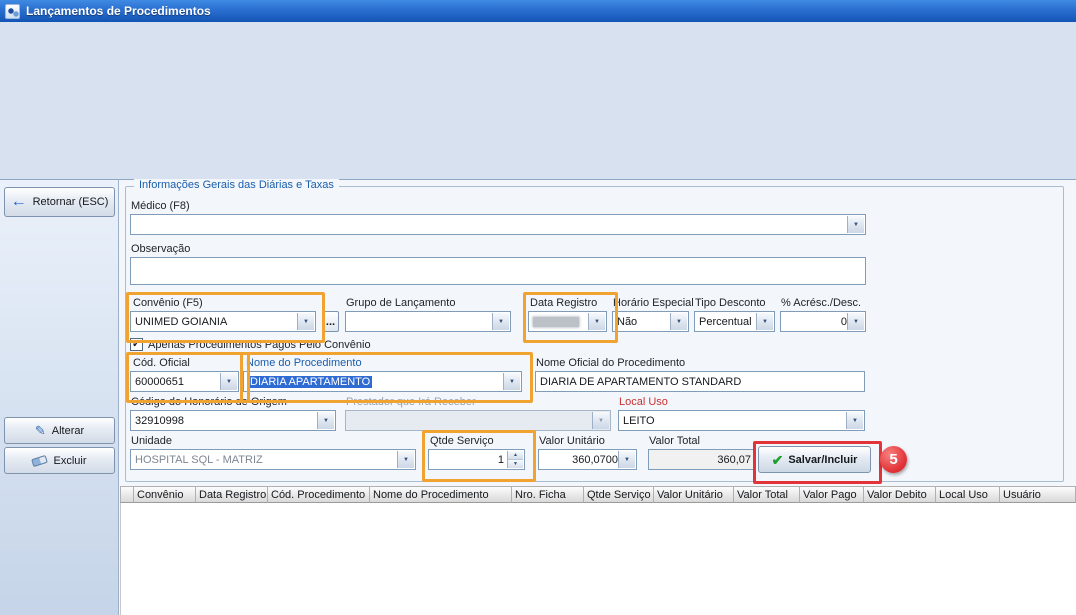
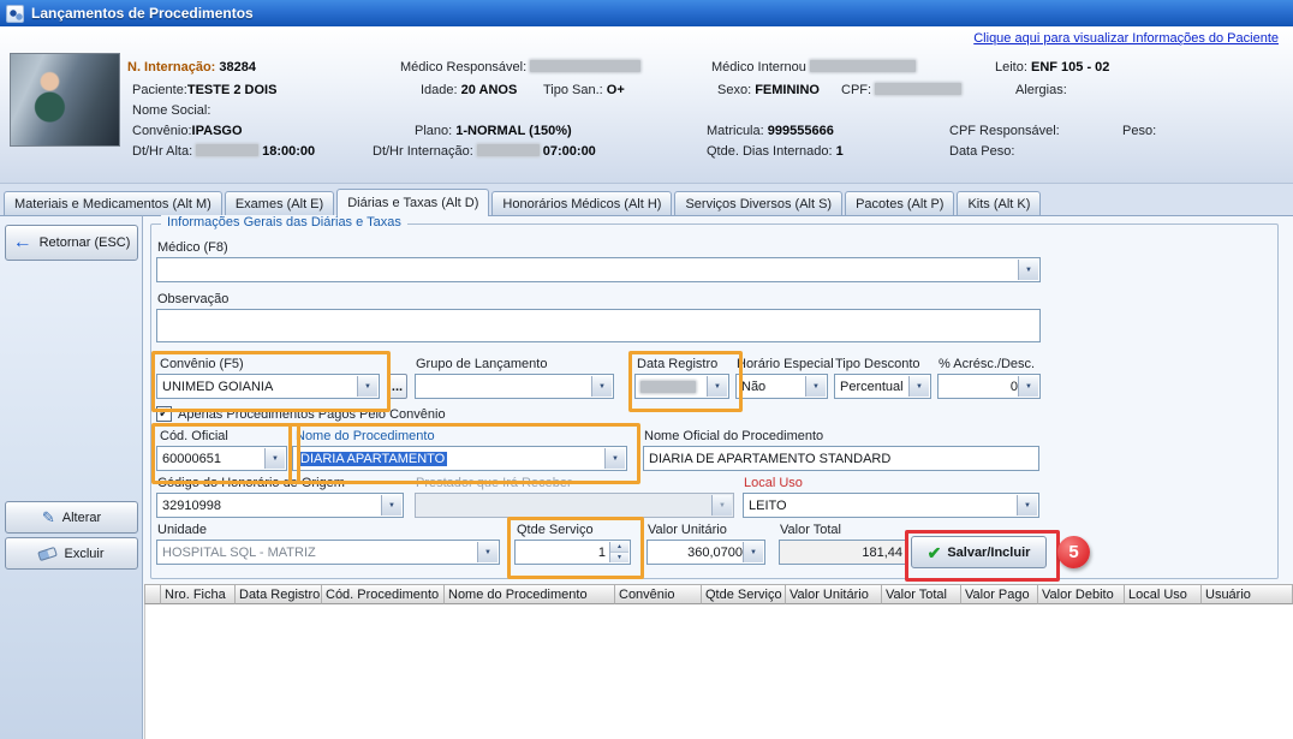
  Lançamentos de Procedimentos
+ Clique aqui para visualizar Informações do Paciente
+ N. Internação: 38284
+ Médico Responsável:
+ Médico Internou
+ Leito: ENF 105 - 02
+ Paciente:TESTE 2 DOIS
+ Idade: 20 ANOS
+ Tipo San.: O+
+ Sexo: FEMININO
+ CPF:
+ Alergias:
+ Nome Social:
+ Convênio:IPASGO
+ Plano: 1-NORMAL (150%)
+ Matricula: 999555666
+ CPF Responsável:
+ Peso:
+ Dt/Hr Alta: 18:00:00
+ Dt/Hr Internação: 07:00:00
+ Qtde. Dias Internado: 1
+ Data Peso:
+ Materiais e Medicamentos (Alt M)
+ Exames (Alt E)
+ Diárias e Taxas (Alt D)
+ Honorários Médicos (Alt H)
+ Serviços Diversos (Alt S)
+ Pacotes (Alt P)
+ Kits (Alt K)
  ←
  Retornar (ESC)
  ✎
  Alterar
  Excluir
  Informações Gerais das Diárias e Taxas
  Médico (F8)
  Observação
  Convênio (F5)
  Grupo de Lançamento
  Data Registro
  Horário Especial
  Tipo Desconto
  % Acrésc./Desc.
  Cód. Oficial
  Nome do Procedimento
  Nome Oficial do Procedimento
  Código do Honorário de Origem
  Prestador que Irá Receber
  Local Uso
  Unidade
  Qtde Serviço
  Valor Unitário
  Valor Total
  UNIMED GOIANIA
  ...
  Não
  Percentual
  0
  ✓
  Apenas Procedimentos Pagos Pelo Convênio
  60000651
  DIARIA APARTAMENTO
  DIARIA DE APARTAMENTO STANDARD
  32910998
  LEITO
  HOSPITAL SQL - MATRIZ
  1
  360,0700
- 360,07
+ 181,44
  ✔
  Salvar/Incluir
  5
- Convênio
+ Nro. Ficha
  Data Registro
  Cód. Procedimento
  Nome do Procedimento
- Nro. Ficha
+ Convênio
  Qtde Serviço
  Valor Unitário
  Valor Total
  Valor Pago
  Valor Debito
  Local Uso
  Usuário
